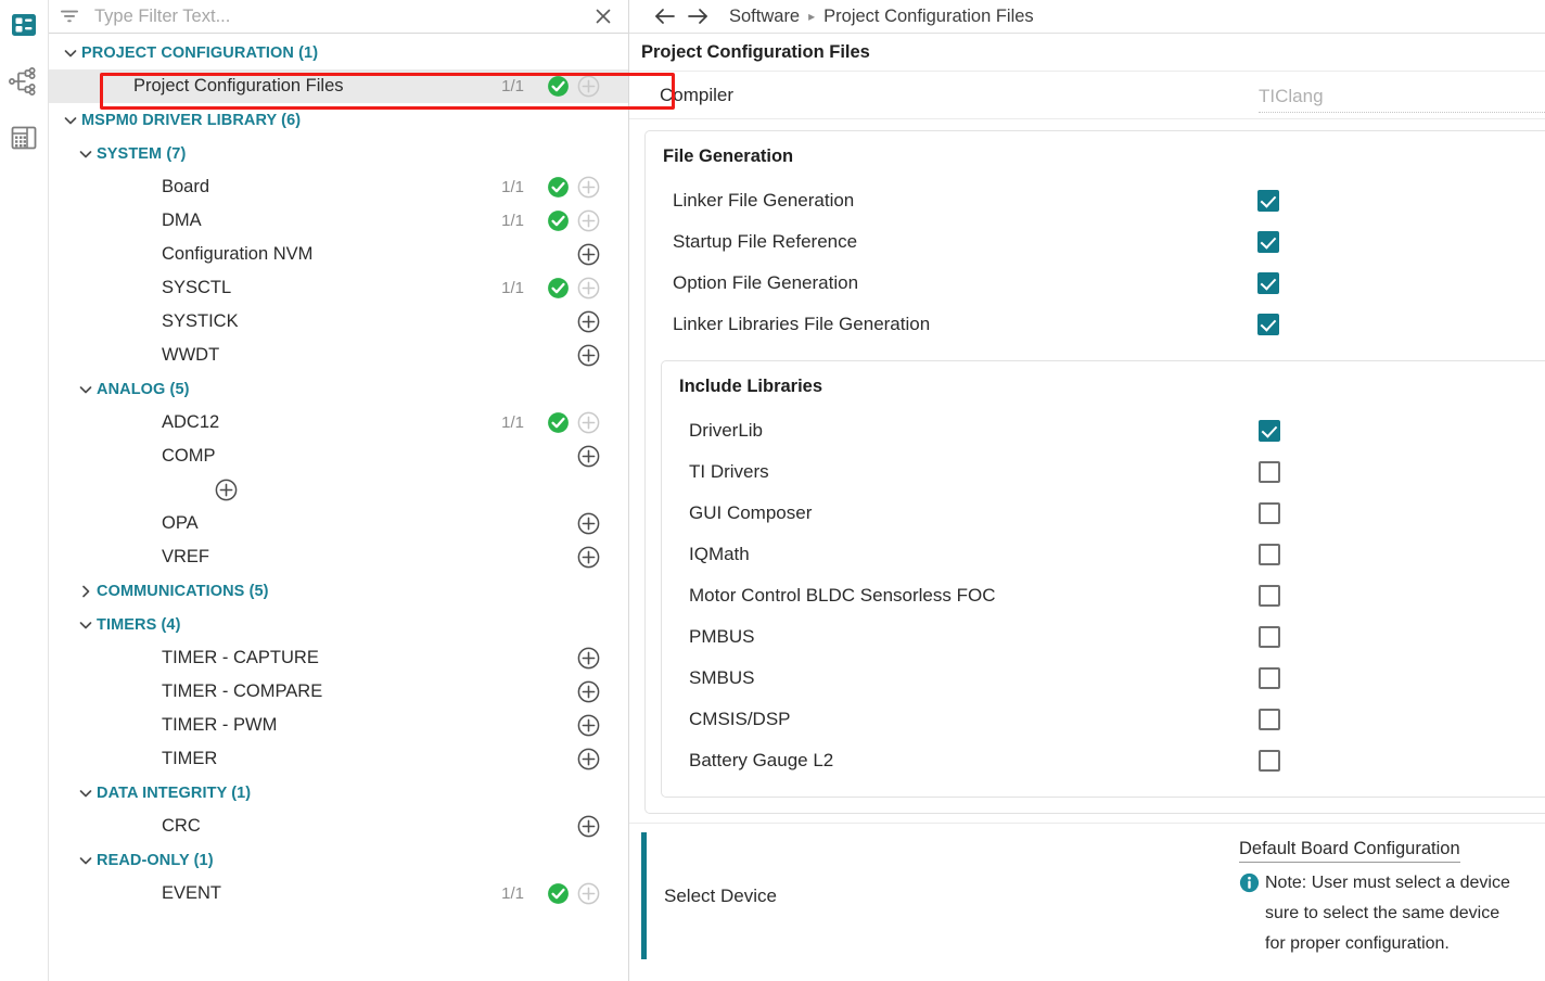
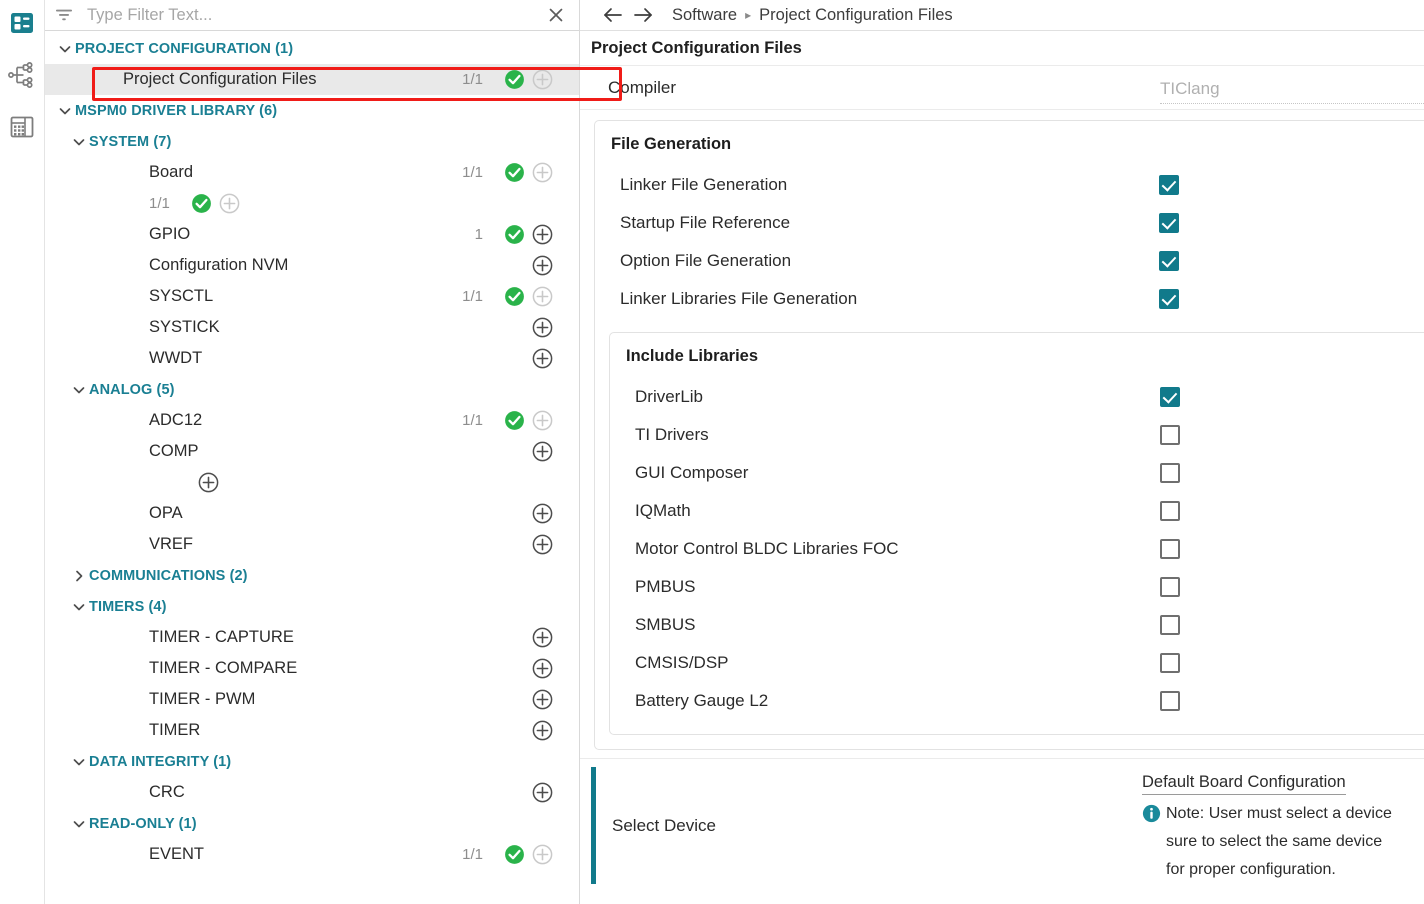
  Type Filter Text...
  PROJECT CONFIGURATION (1)
  Project Configuration Files
  1/1
  MSPM0 DRIVER LIBRARY (6)
  SYSTEM (7)
  Board
  1/1
- DMA
  1/1
+ GPIO
+ 1
  Configuration NVM
  SYSCTL
  1/1
  SYSTICK
  WWDT
  ANALOG (5)
  ADC12
  1/1
  COMP
  OPA
  VREF
- COMMUNICATIONS (5)
+ COMMUNICATIONS (2)
  TIMERS (4)
  TIMER - CAPTURE
  TIMER - COMPARE
  TIMER - PWM
  TIMER
  DATA INTEGRITY (1)
  CRC
  READ-ONLY (1)
  EVENT
  1/1
  Software
  ▸
  Project Configuration Files
  Project Configuration Files
  Compiler
  TIClang
  File Generation
  Linker File Generation
  Startup File Reference
  Option File Generation
  Linker Libraries File Generation
  Include Libraries
  DriverLib
  TI Drivers
  GUI Composer
  IQMath
- Motor Control BLDC Sensorless FOC
+ Motor Control BLDC Libraries FOC
  PMBUS
  SMBUS
  CMSIS/DSP
  Battery Gauge L2
  Select Device
  Default Board Configuration
  Note: User must select a device
  sure to select the same device
  for proper configuration.
